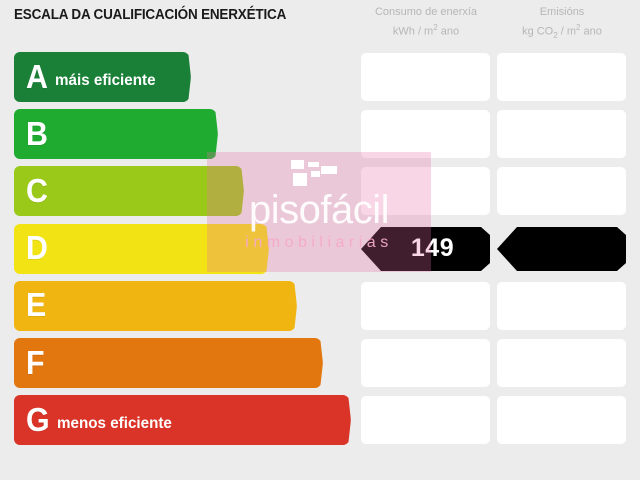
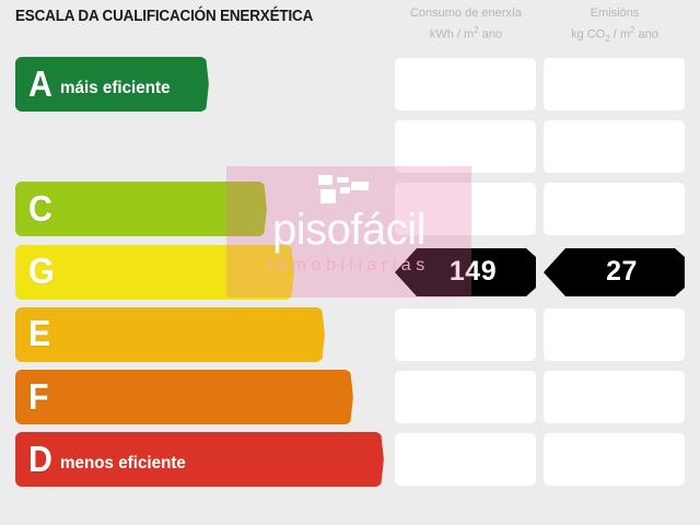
  ESCALA DA CUALIFICACIÓN ENERXÉTICA
  Consumo de enerxía
  kWh / m2 ano
  Emisións
  kg CO2 / m2 ano
  A
  máis eficiente
- B
  C
- D
+ G
  149
+ 27
  E
  F
- G
+ D
  menos eficiente
  pisofácil
  inmobiliarias
